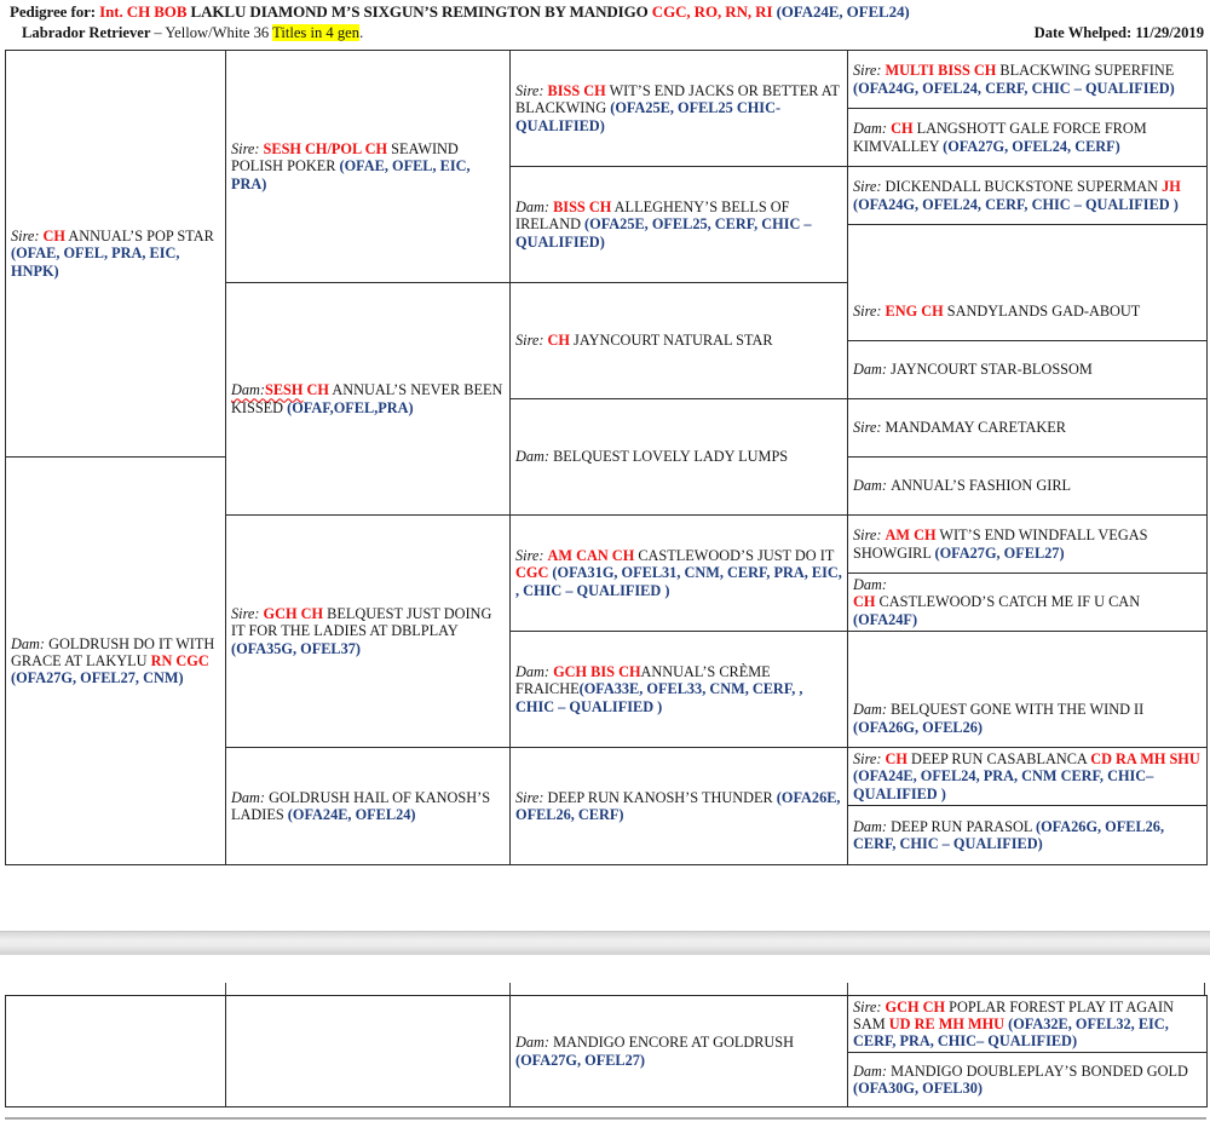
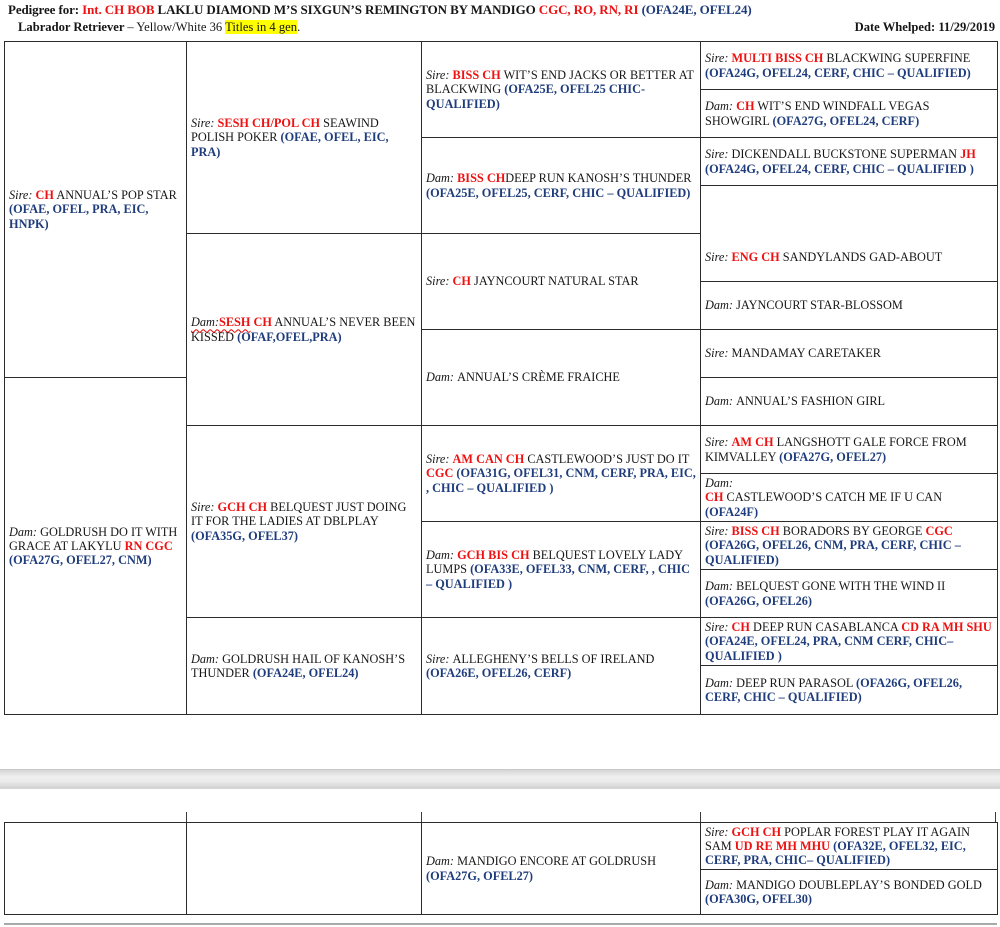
  Pedigree for: Int. CH BOB LAKLU DIAMOND M’S SIXGUN’S REMINGTON BY MANDIGO CGC, RO, RN, RI (OFA24E, OFEL24)
  Labrador Retriever – Yellow/White 36 Titles in 4 gen.
  Date Whelped: 11/29/2019
  Sire: CH ANNUAL’S POP STAR (OFAE, OFEL, PRA, EIC, HNPK)
  Dam: GOLDRUSH DO IT WITH GRACE AT LAKYLU RN CGC (OFA27G, OFEL27, CNM)
  Sire: SESH CH/POL CH SEAWIND POLISH POKER (OFAE, OFEL, EIC, PRA)
  Dam:SESH CH ANNUAL’S NEVER BEEN KISSED (OFAF,OFEL,PRA)
  Sire: GCH CH BELQUEST JUST DOING IT FOR THE LADIES AT DBLPLAY (OFA35G, OFEL37)
- Dam: GOLDRUSH HAIL OF KANOSH’S LADIES (OFA24E, OFEL24)
+ Dam: GOLDRUSH HAIL OF KANOSH’S THUNDER (OFA24E, OFEL24)
  Sire: BISS CH WIT’S END JACKS OR BETTER AT BLACKWING (OFA25E, OFEL25 CHIC- QUALIFIED)
- Dam: BISS CH ALLEGHENY’S BELLS OF IRELAND (OFA25E, OFEL25, CERF, CHIC – QUALIFIED)
+ Dam: BISS CHDEEP RUN KANOSH’S THUNDER (OFA25E, OFEL25, CERF, CHIC – QUALIFIED)
  Sire: CH JAYNCOURT NATURAL STAR
- Dam: BELQUEST LOVELY LADY LUMPS
+ Dam: ANNUAL’S CRÈME FRAICHE
  Sire: AM CAN CH CASTLEWOOD’S JUST DO IT CGC (OFA31G, OFEL31, CNM, CERF, PRA, EIC, , CHIC – QUALIFIED )
- Dam: GCH BIS CHANNUAL’S CRÈME FRAICHE(OFA33E, OFEL33, CNM, CERF, , CHIC – QUALIFIED )
+ Dam: GCH BIS CH BELQUEST LOVELY LADY LUMPS (OFA33E, OFEL33, CNM, CERF, , CHIC – QUALIFIED )
- Sire: DEEP RUN KANOSH’S THUNDER (OFA26E, OFEL26, CERF)
+ Sire: ALLEGHENY’S BELLS OF IRELAND (OFA26E, OFEL26, CERF)
  Sire: MULTI BISS CH BLACKWING SUPERFINE (OFA24G, OFEL24, CERF, CHIC – QUALIFIED)
- Dam: CH LANGSHOTT GALE FORCE FROM KIMVALLEY (OFA27G, OFEL24, CERF)
+ Dam: CH WIT’S END WINDFALL VEGAS SHOWGIRL (OFA27G, OFEL24, CERF)
  Sire: DICKENDALL BUCKSTONE SUPERMAN JH (OFA24G, OFEL24, CERF, CHIC – QUALIFIED )
  Sire: ENG CH SANDYLANDS GAD-ABOUT
  Dam: JAYNCOURT STAR-BLOSSOM
  Sire: MANDAMAY CARETAKER
  Dam: ANNUAL’S FASHION GIRL
- Sire: AM CH WIT’S END WINDFALL VEGAS SHOWGIRL (OFA27G, OFEL27)
+ Sire: AM CH LANGSHOTT GALE FORCE FROM KIMVALLEY (OFA27G, OFEL27)
  Dam:
  CH CASTLEWOOD’S CATCH ME IF U CAN (OFA24F)
+ Sire: BISS CH BORADORS BY GEORGE CGC (OFA26G, OFEL26, CNM, PRA, CERF, CHIC – QUALIFIED)
  Dam: BELQUEST GONE WITH THE WIND II (OFA26G, OFEL26)
  Sire: CH DEEP RUN CASABLANCA CD RA MH SHU (OFA24E, OFEL24, PRA, CNM CERF, CHIC– QUALIFIED )
  Dam: DEEP RUN PARASOL (OFA26G, OFEL26, CERF, CHIC – QUALIFIED)
  Dam: MANDIGO ENCORE AT GOLDRUSH (OFA27G, OFEL27)
  Sire: GCH CH POPLAR FOREST PLAY IT AGAIN SAM UD RE MH MHU (OFA32E, OFEL32, EIC, CERF, PRA, CHIC– QUALIFIED)
  Dam: MANDIGO DOUBLEPLAY’S BONDED GOLD (OFA30G, OFEL30)
